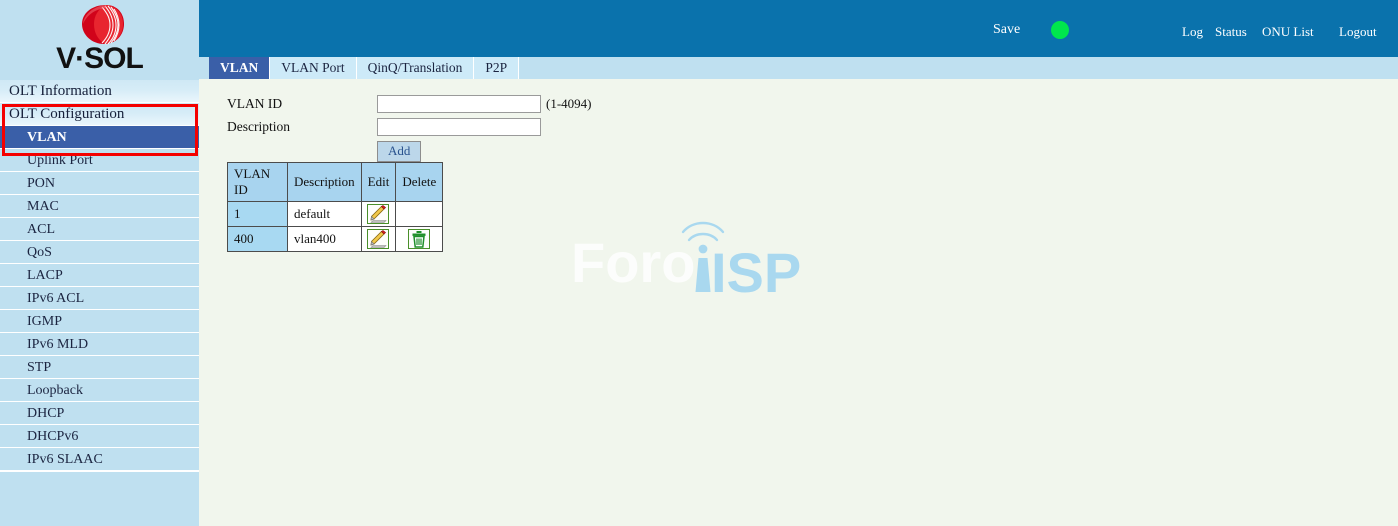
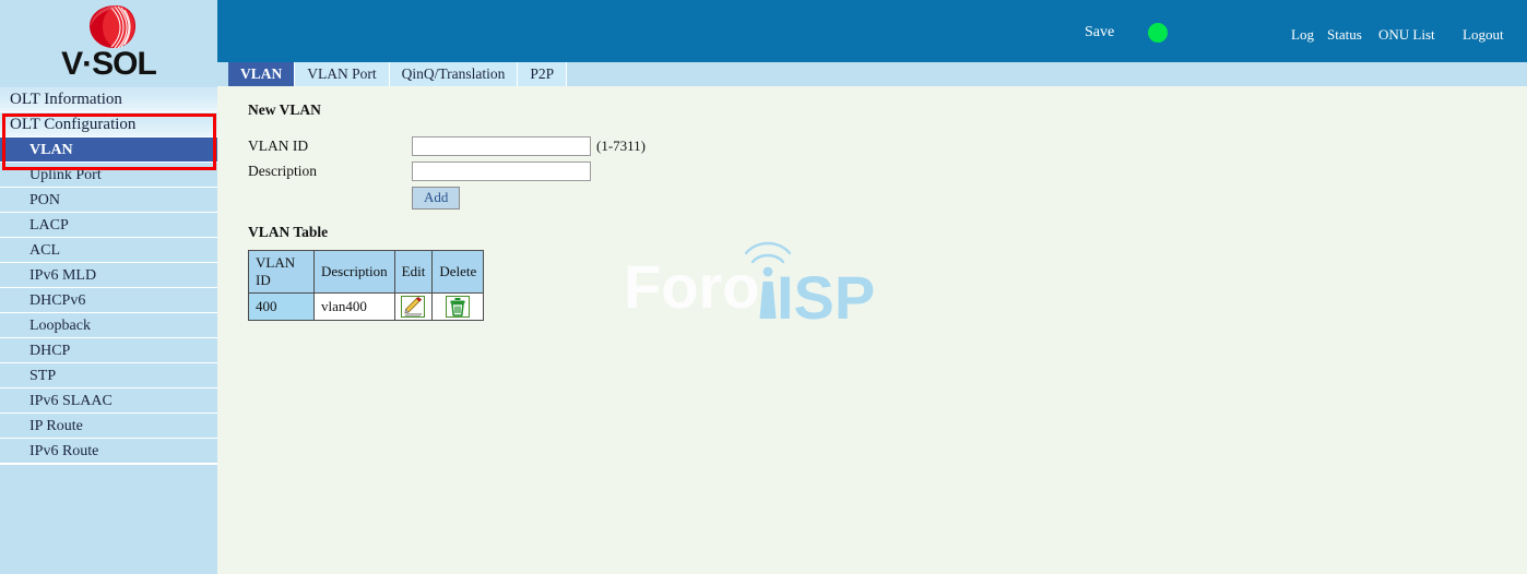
  V·SOL
  OLT Information
  OLT Configuration
  VLAN
  Uplink Port
  PON
- MAC
- ACL
+ LACP
- QoS
- LACP
+ ACL
- IPv6 ACL
- IGMP
  IPv6 MLD
- STP
+ DHCPv6
  Loopback
  DHCP
- DHCPv6
+ STP
  IPv6 SLAAC
+ IP Route
+ IPv6 Route
  Save
  Log
  Status
  ONU List
  Logout
  VLAN
  VLAN Port
  QinQ/Translation
  P2P
  Foro
  ISP
+ New VLAN
  VLAN ID
- (1-4094)
+ (1-7311)
  Description
  Add
+ VLAN Table
  VLAN ID	Description	Edit	Delete
- 1	default
  400	vlan400
